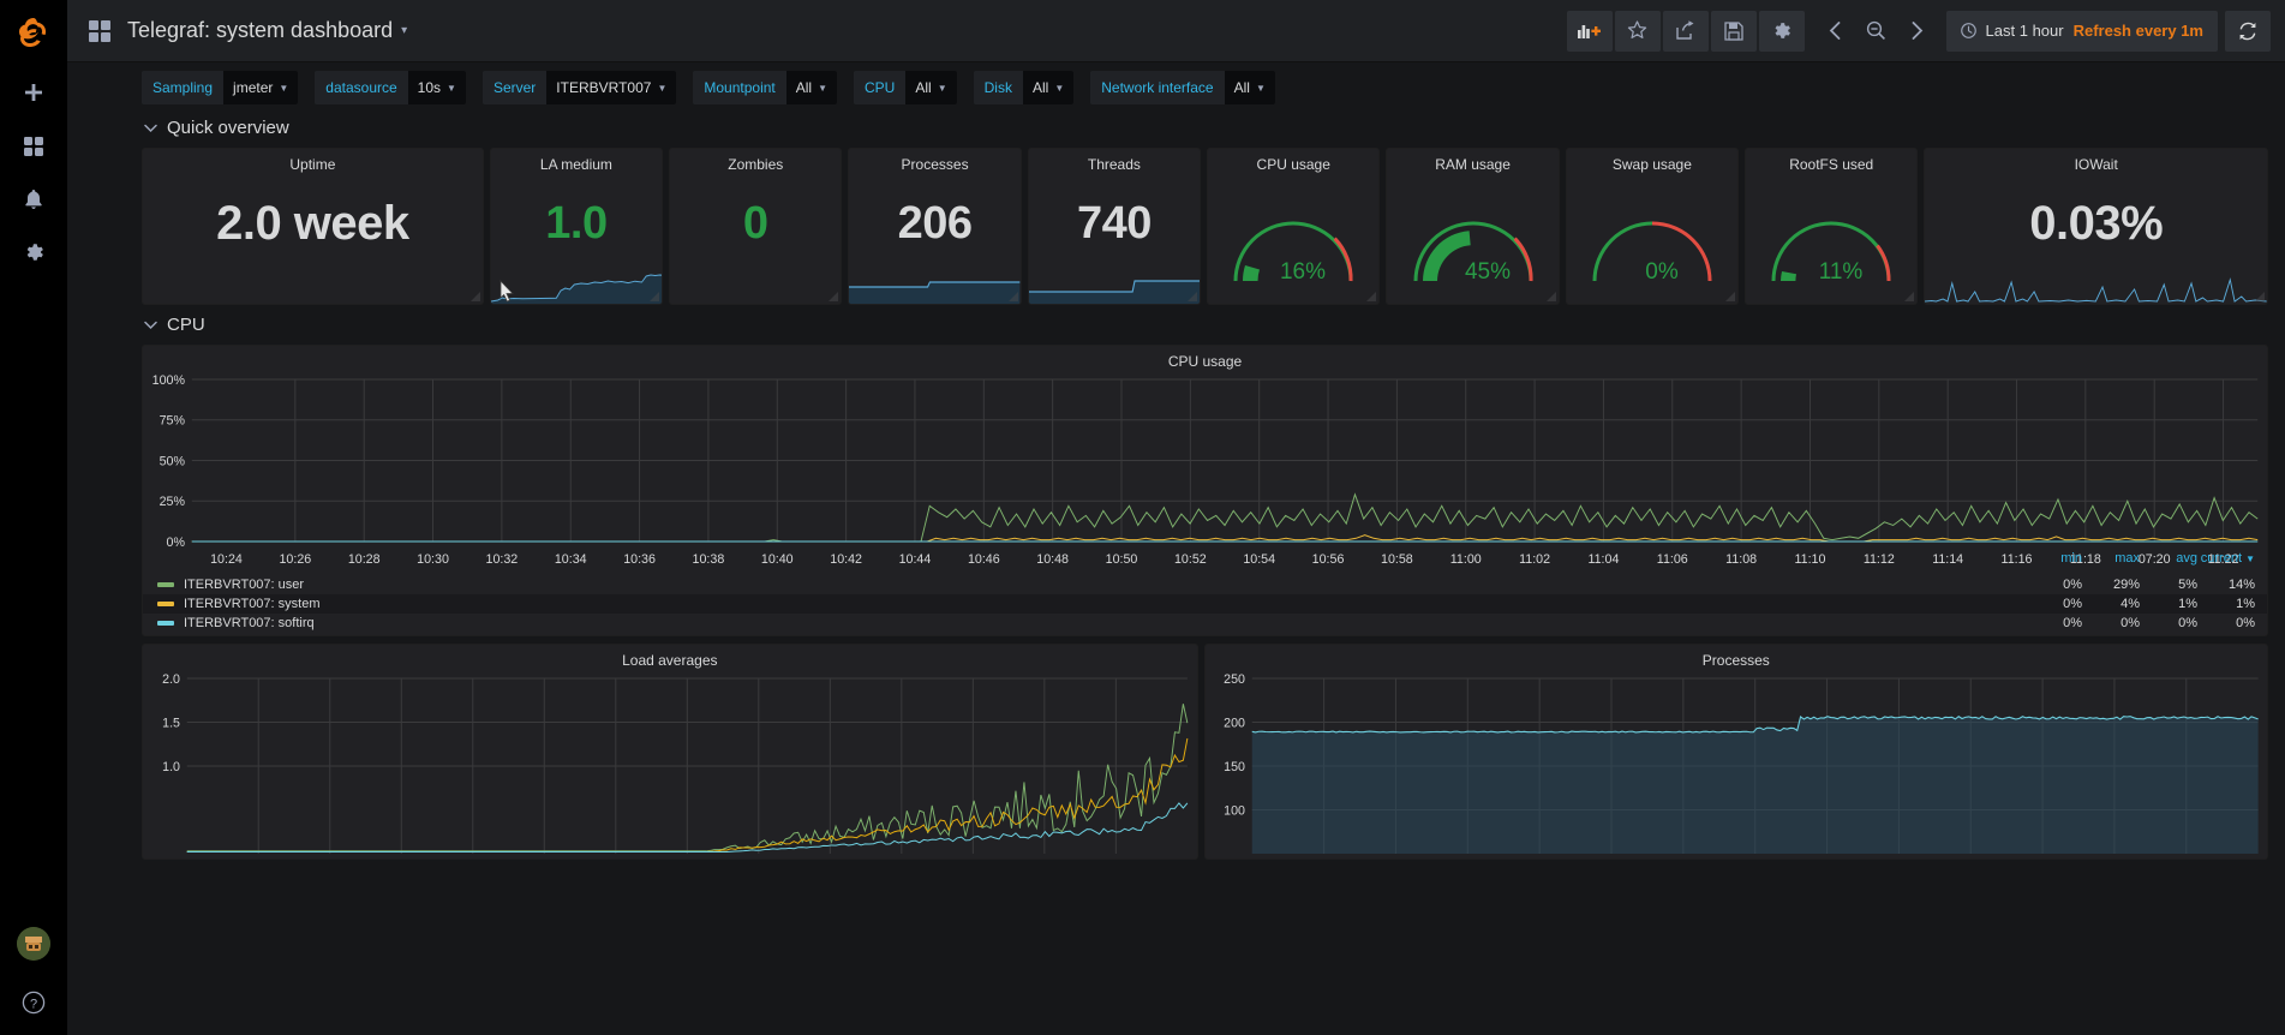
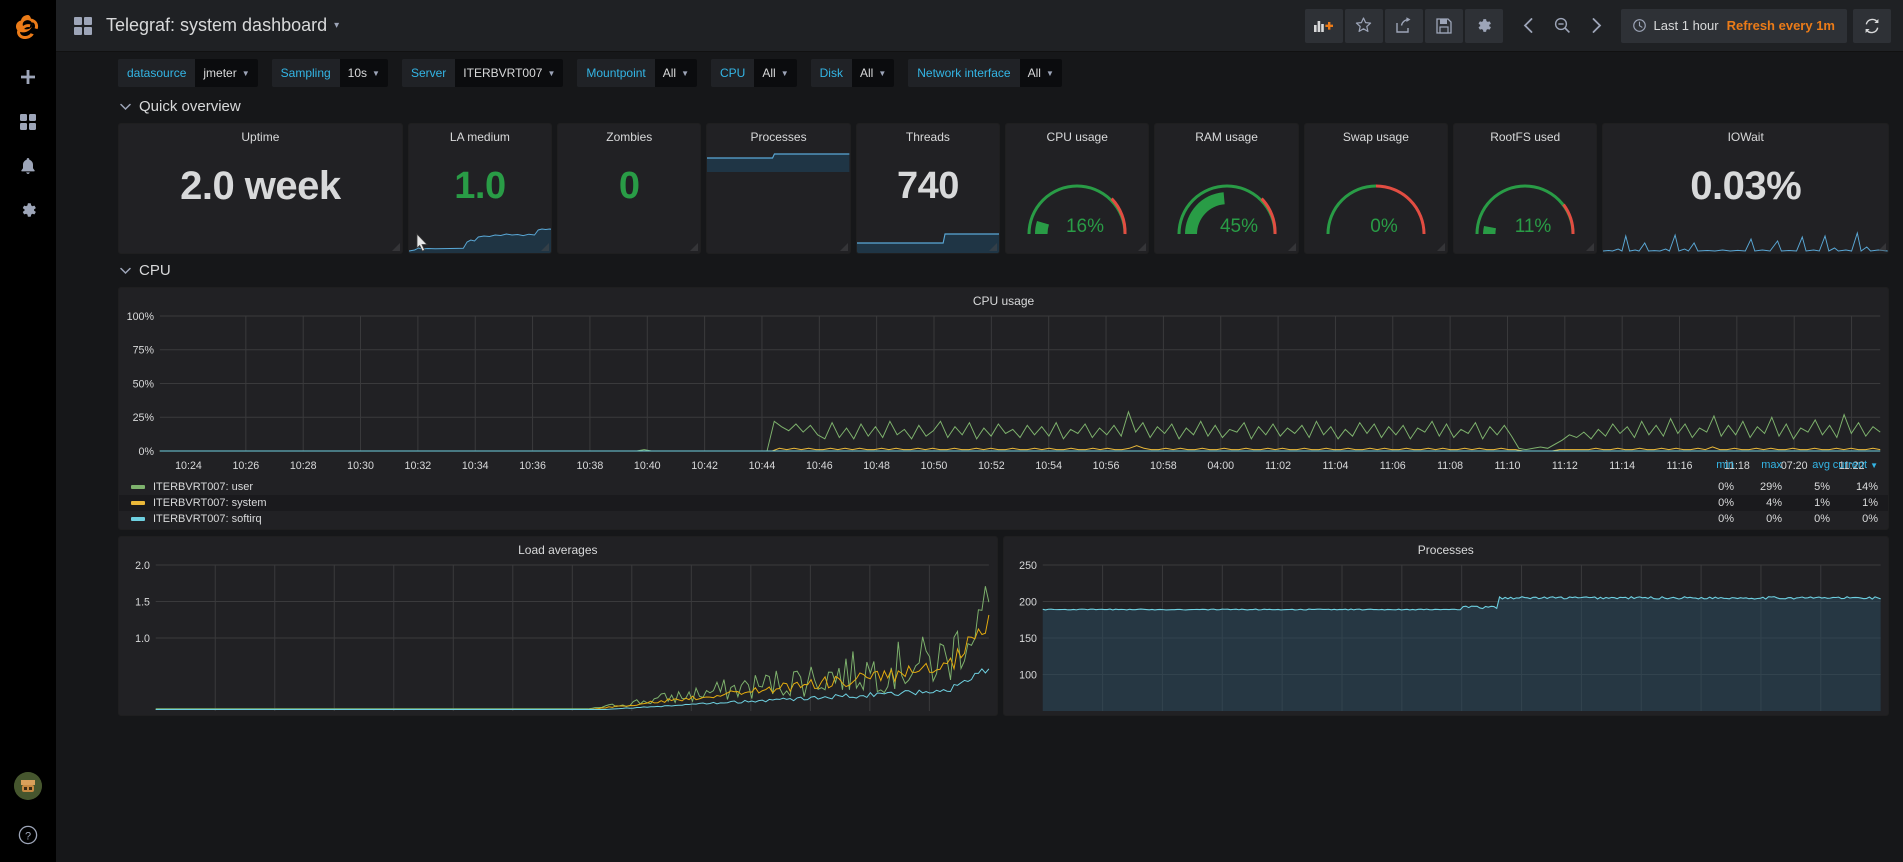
  ?
  Telegraf: system dashboard
  ▾
  Last 1 hour
  Refresh every 1m
- Sampling
+ datasource
  jmeter
  ▼
- datasource
+ Sampling
  10s
  ▼
  Server
  ITERBVRT007
  ▼
  Mountpoint
  All
  ▼
  CPU
  All
  ▼
  Disk
  All
  ▼
  Network interface
  All
  ▼
  Quick overview
  Uptime
  2.0 week
  LA medium
  1.0
  Zombies
  0
  Processes
- 206
  Threads
  740
  CPU usage
  16%
  RAM usage
  45%
  Swap usage
  0%
  RootFS used
  11%
  IOWait
  0.03%
  CPU
  CPU usage
  0%
  25%
  50%
  75%
  100%
  10:24
  10:26
  10:28
  10:30
  10:32
  10:34
  10:36
  10:38
  10:40
  10:42
  10:44
  10:46
  10:48
  10:50
  10:52
  10:54
  10:56
  10:58
- 11:00
+ 04:00
  11:02
  11:04
  11:06
  11:08
  11:10
  11:12
  11:14
  11:16
  11:18
  07:20
  11:22
  min
  max
  avg
  current ▼
  ITERBVRT007: user
  0%
  29%
  5%
  14%
  ITERBVRT007: system
  0%
  4%
  1%
  1%
  ITERBVRT007: softirq
  0%
  0%
  0%
  0%
  Load averages
  2.0
  1.5
  1.0
  Processes
  250
  200
  150
  100
